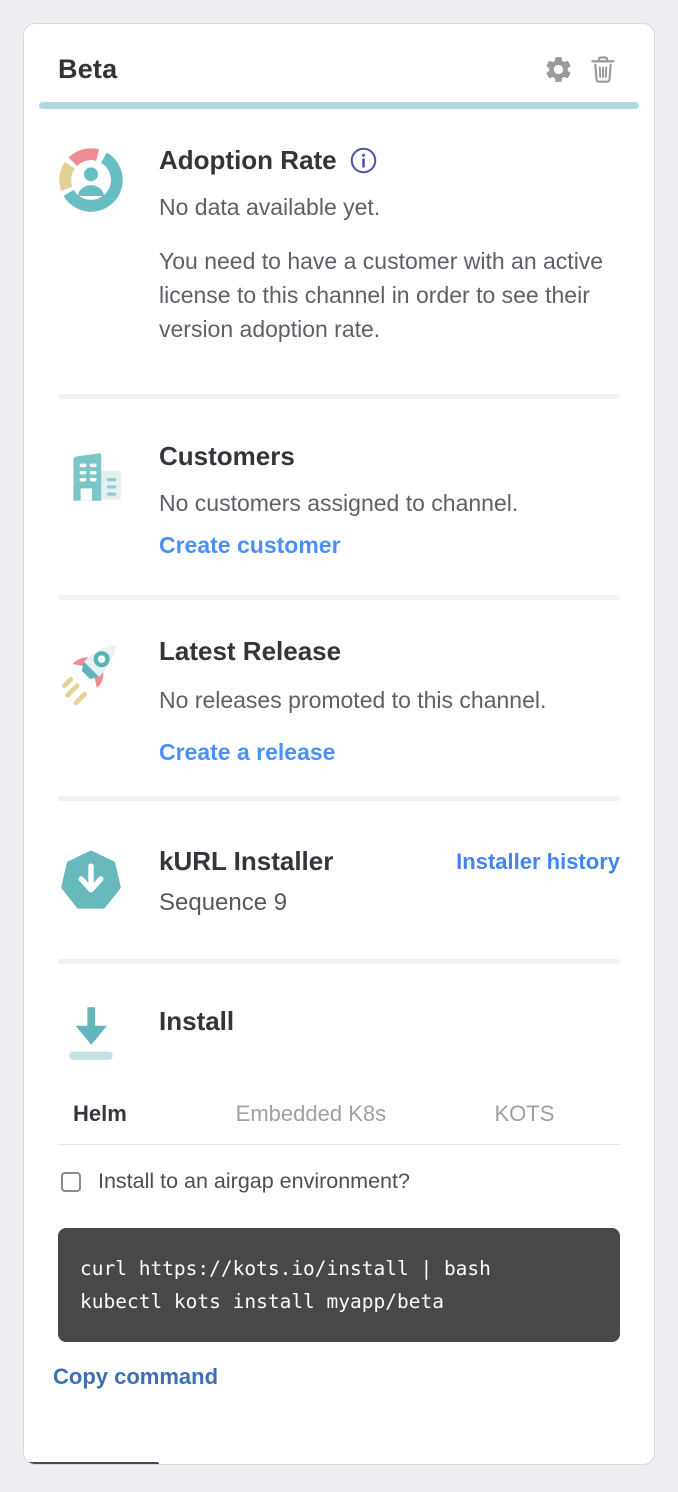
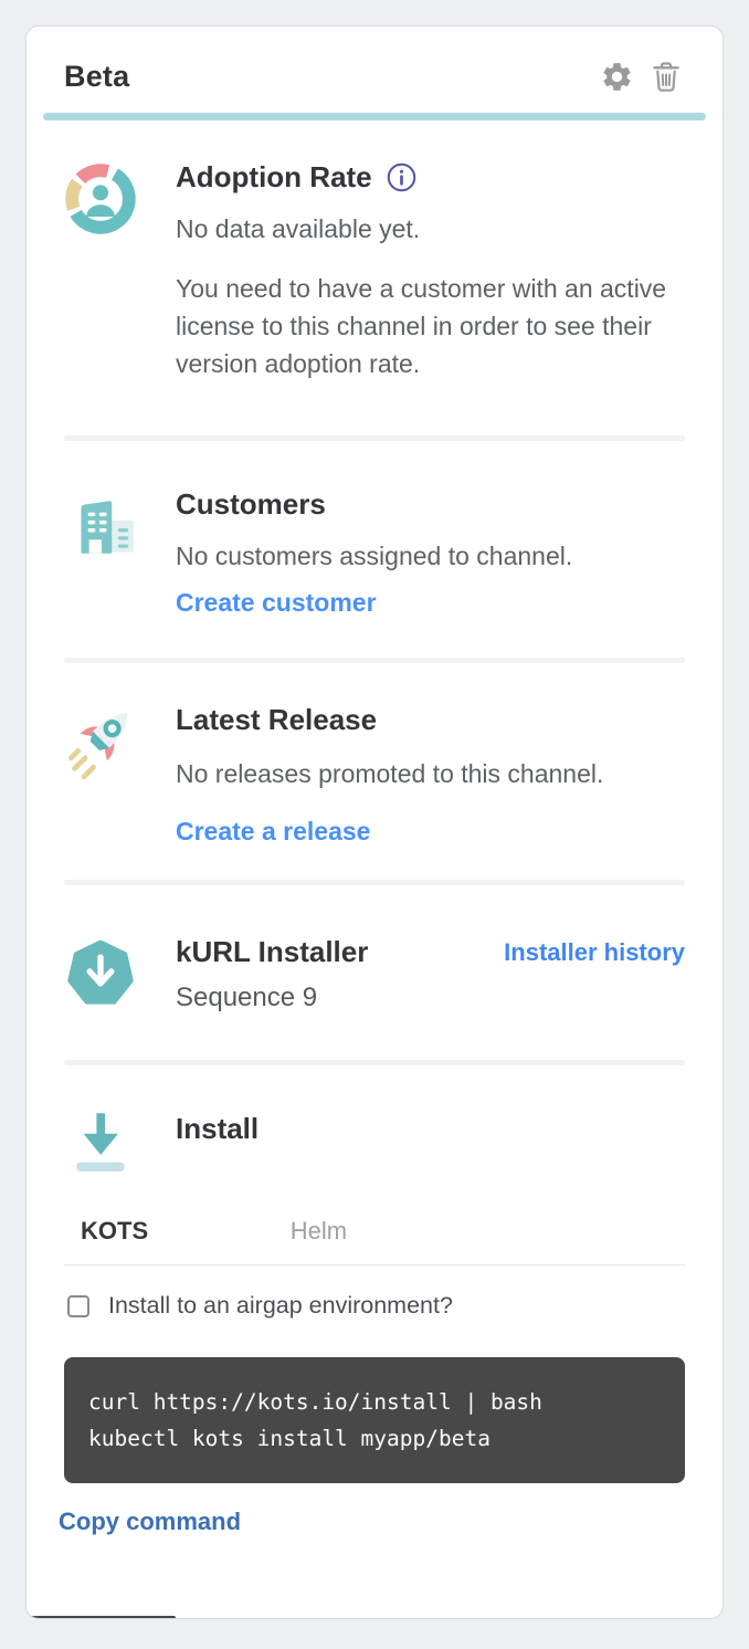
  Beta
  Adoption Rate
  No data available yet.
  You need to have a customer with an active license to this channel in order to see their version adoption rate.
  Customers
  No customers assigned to channel.
  Create customer
  Latest Release
  No releases promoted to this channel.
  Create a release
  kURL Installer
  Installer history
  Sequence 9
  Install
- Helm
+ KOTS
- Embedded K8s
- KOTS
+ Helm
  Install to an airgap environment?
  curl https://kots.io/install | bash
  kubectl kots install myapp/beta
  Copy command
